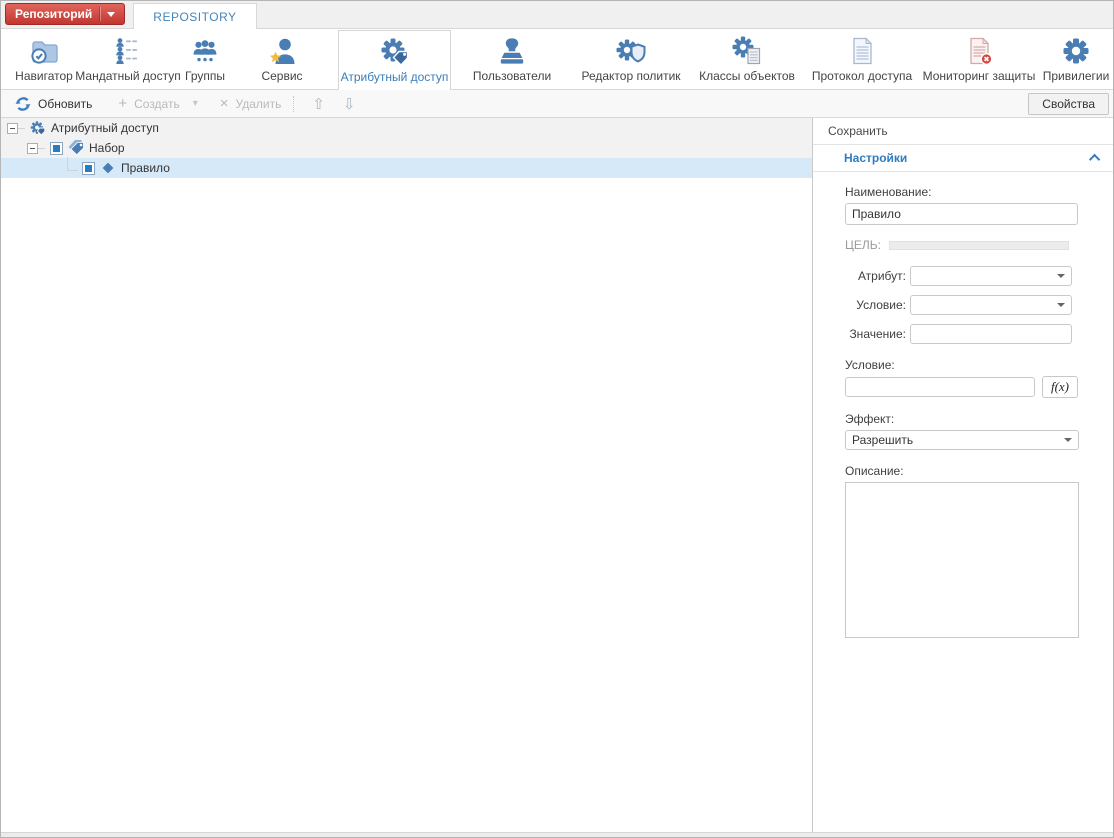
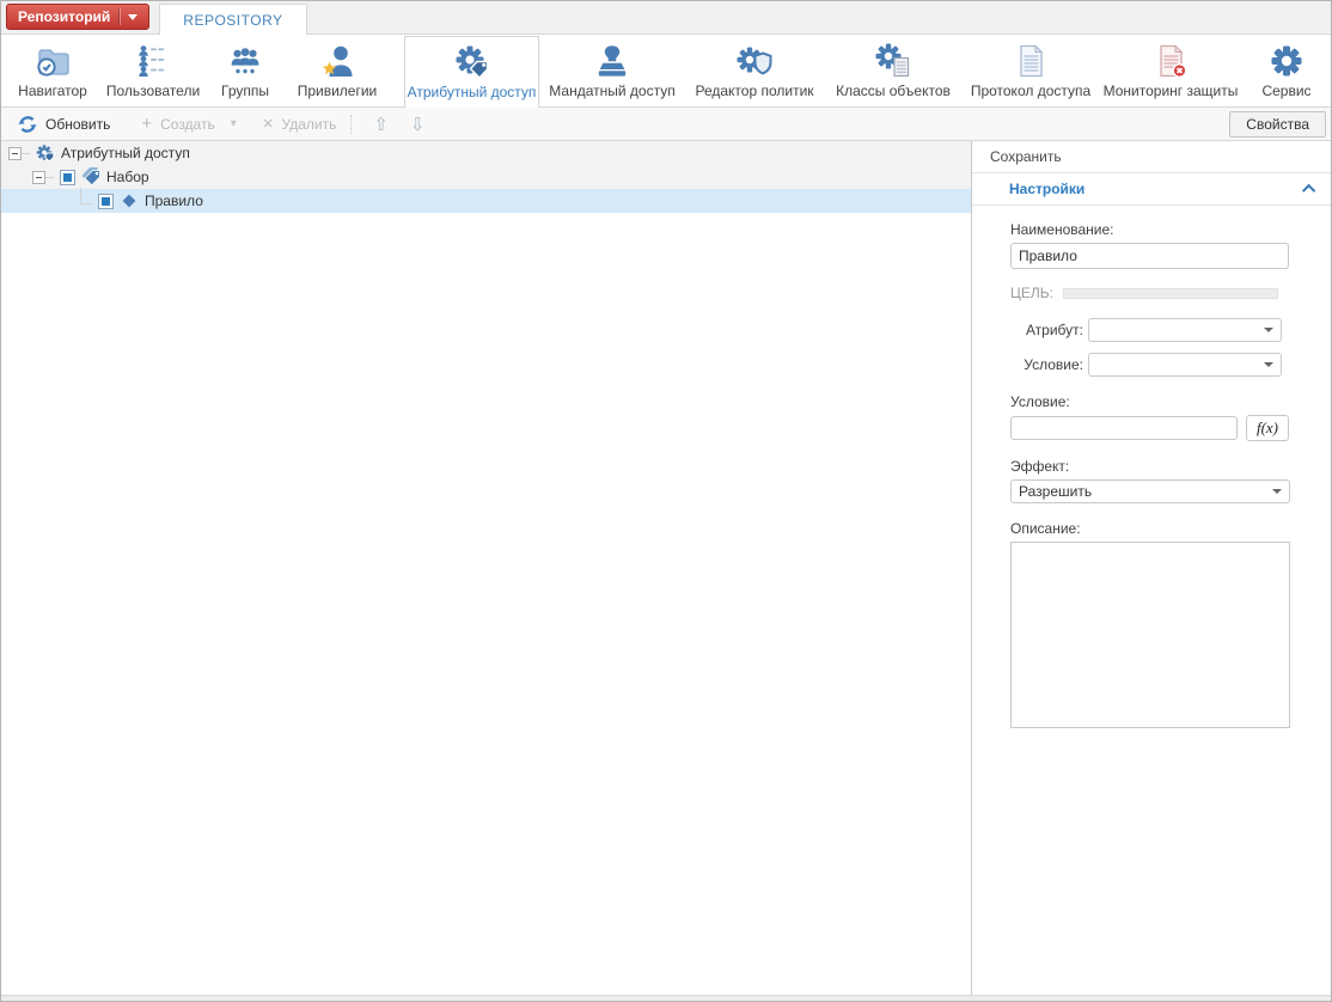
  Репозиторий
  REPOSITORY
  Навигатор
- Мандатный доступ
+ Пользователи
  Группы
- Сервис
+ Привилегии
  Атрибутный доступ
- Пользователи
+ Мандатный доступ
  Редактор политик
  Классы объектов
  Протокол доступа
  Мониторинг защиты
- Привилегии
+ Сервис
  Обновить
  +
  Создать
  ▾
  ×
  Удалить
  ⇧
  ⇩
  Свойства
  Атрибутный доступ
  Набор
  Правило
  Сохранить
  Настройки
  Наименование:
  Правило
  ЦЕЛЬ:
  Атрибут:
  Условие:
- Значение:
  Условие:
  f(x)
  Эффект:
  Разрешить
  Описание:
